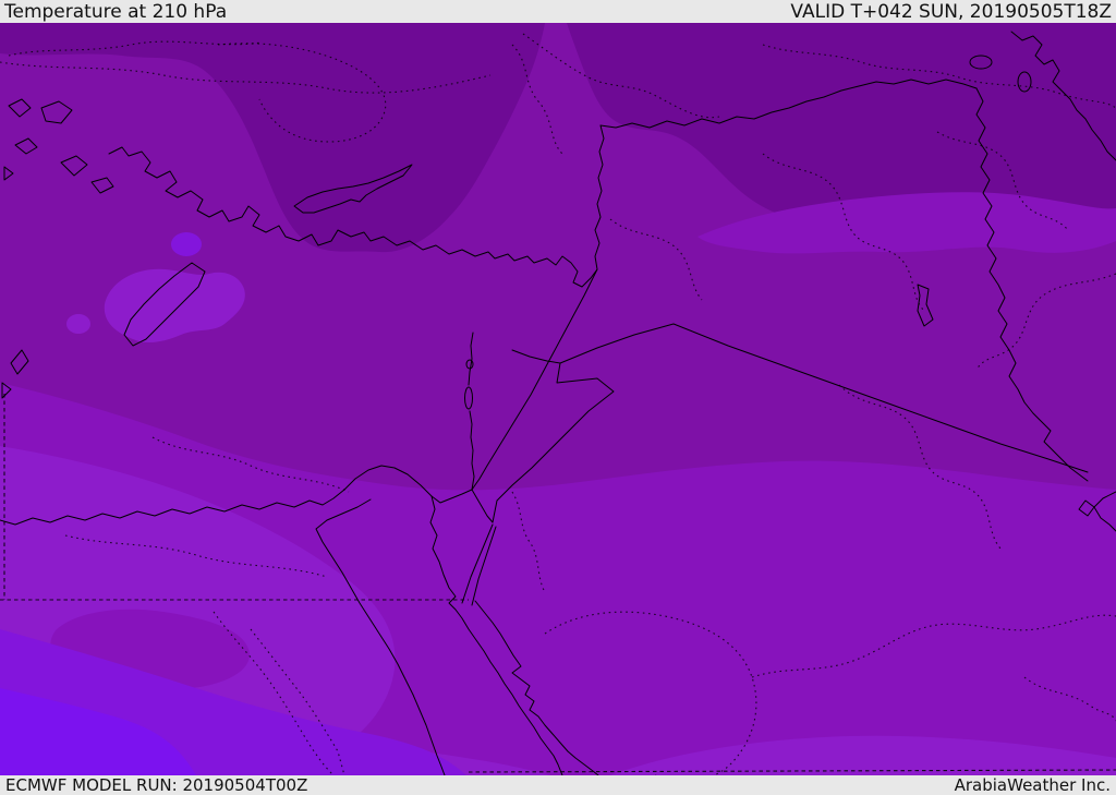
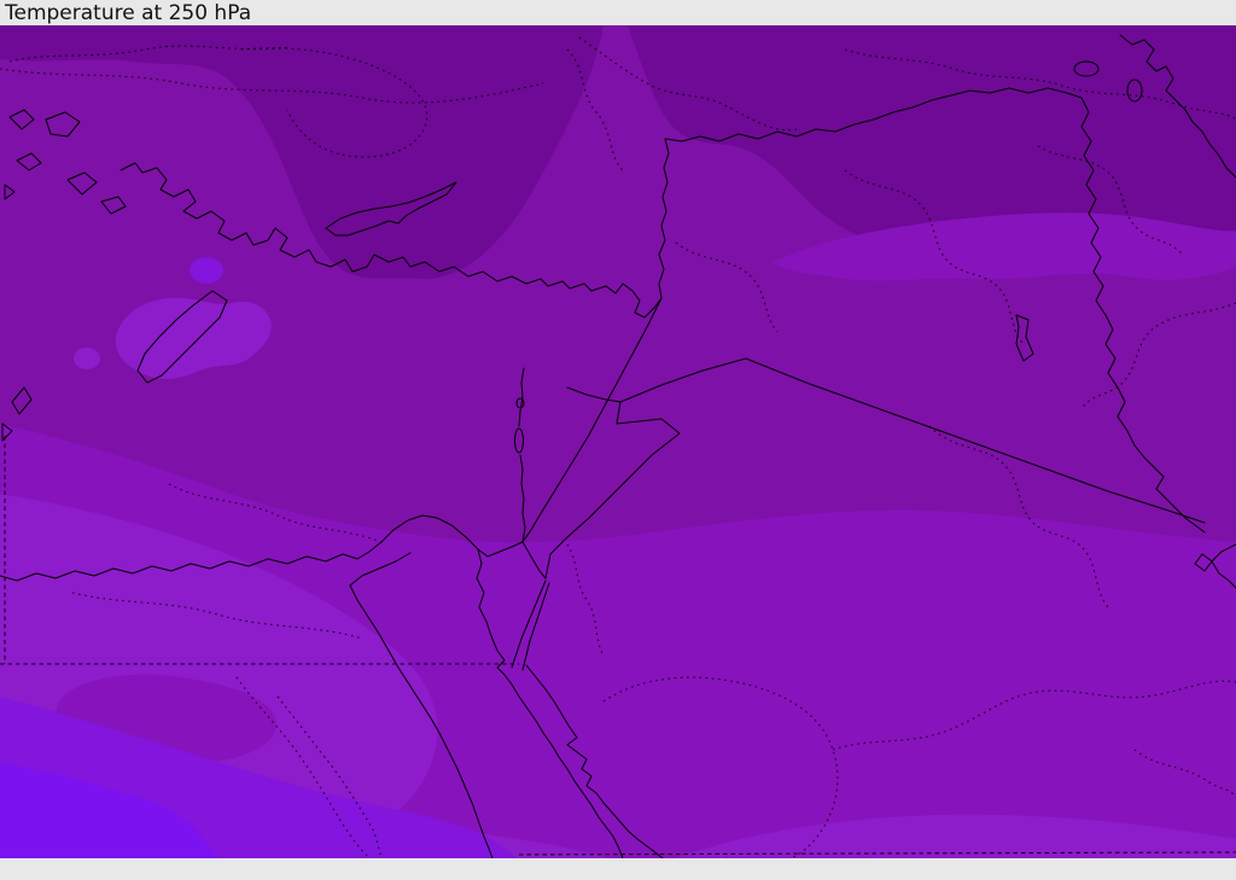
- Temperature at 210 hPa
+ Temperature at 250 hPa
- VALID T+042 SUN, 20190505T18Z
- ECMWF MODEL RUN: 20190504T00Z
- ArabiaWeather Inc.
